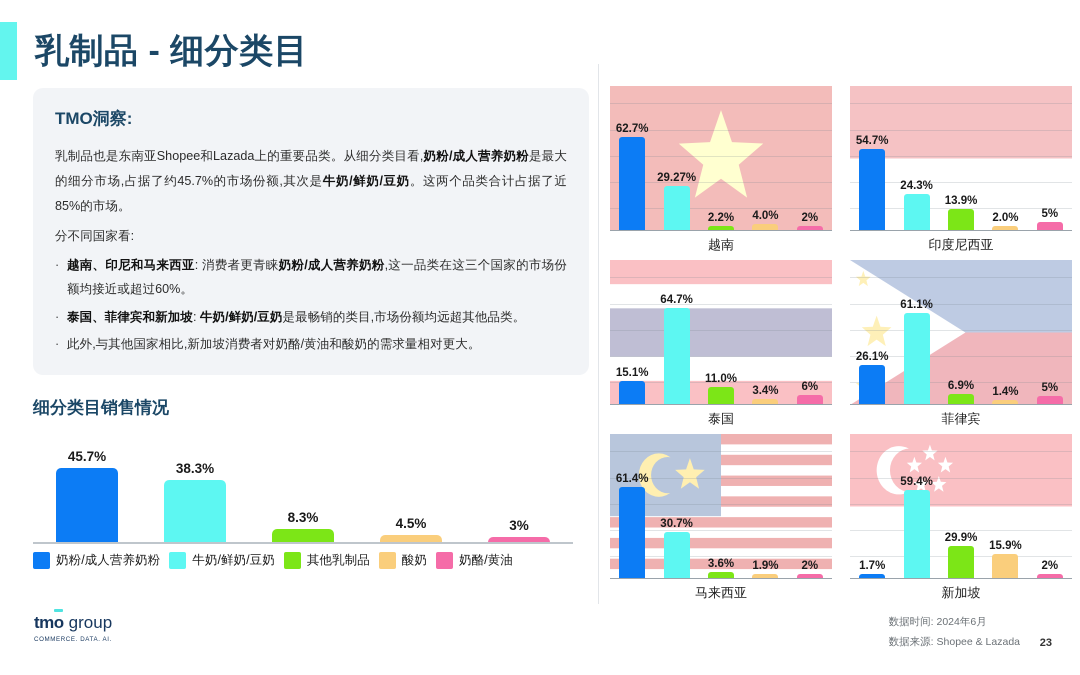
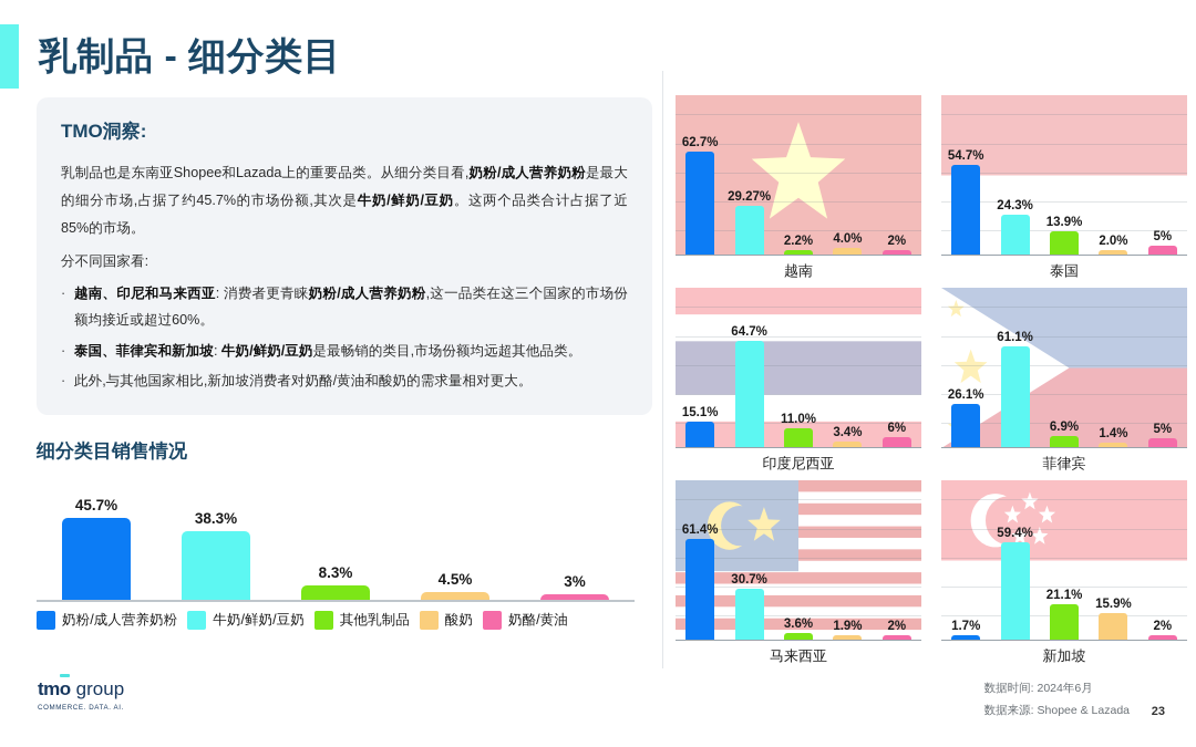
  乳制品 - 细分类目
  TMO洞察:
  乳制品也是东南亚Shopee和Lazada上的重要品类。从细分类目看,奶粉/成人营养奶粉是最大的细分市场,占据了约45.7%的市场份额,其次是牛奶/鲜奶/豆奶。这两个品类合计占据了近85%的市场。
  分不同国家看:
  ·
  越南、印尼和马来西亚: 消费者更青睐奶粉/成人营养奶粉,这一品类在这三个国家的市场份额均接近或超过60%。
  ·
  泰国、菲律宾和新加坡: 牛奶/鲜奶/豆奶是最畅销的类目,市场份额均远超其他品类。
  ·
  此外,与其他国家相比,新加坡消费者对奶酪/黄油和酸奶的需求量相对更大。
  细分类目销售情况
  45.7%
  38.3%
  8.3%
  4.5%
  3%
  奶粉/成人营养奶粉
  牛奶/鲜奶/豆奶
  其他乳制品
  酸奶
  奶酪/黄油
  62.7%
  29.27%
  2.2%
  4.0%
  2%
  越南
  54.7%
  24.3%
  13.9%
  2.0%
  5%
- 印度尼西亚
+ 泰国
  15.1%
  64.7%
  11.0%
  3.4%
  6%
- 泰国
+ 印度尼西亚
  26.1%
  61.1%
  6.9%
  1.4%
  5%
  菲律宾
  61.4%
  30.7%
  3.6%
  1.9%
  2%
  马来西亚
  1.7%
  59.4%
- 29.9%
+ 21.1%
  15.9%
  2%
  新加坡
  tmo
  group
  数据时间: 2024年6月
  数据来源: Shopee & Lazada
  23
